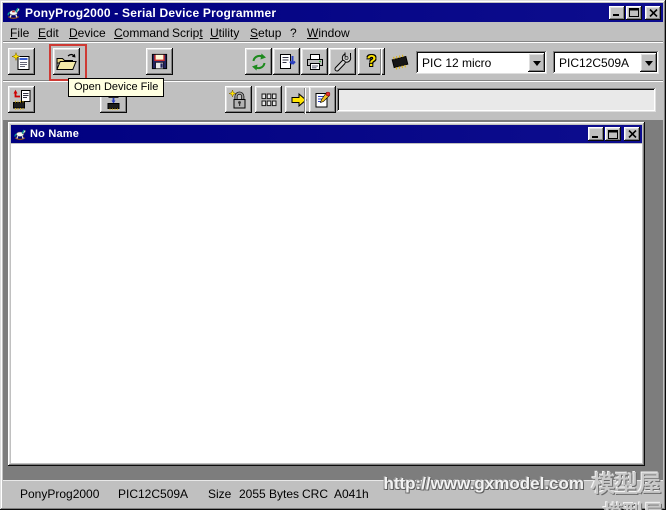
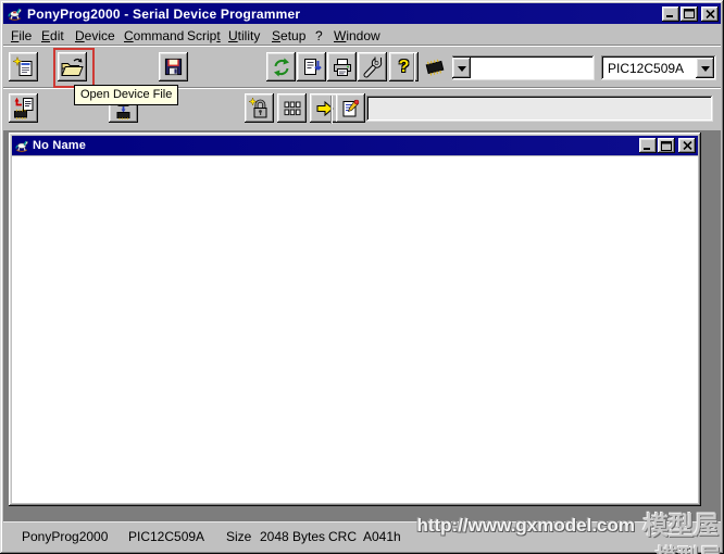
  PonyProg2000 - Serial Device Programmer
  File
  Edit
  Device
  Command
  Script
  Utility
  Setup
  ?
  Window
  ?
- PIC 12 micro
  PIC12C509A
  Open Device File
  No Name
  PonyProg2000
  PIC12C509A
  Size
- 2055 Bytes
+ 2048 Bytes
  CRC
  A041h
  http://www.gxmodel.com
  模型屋
